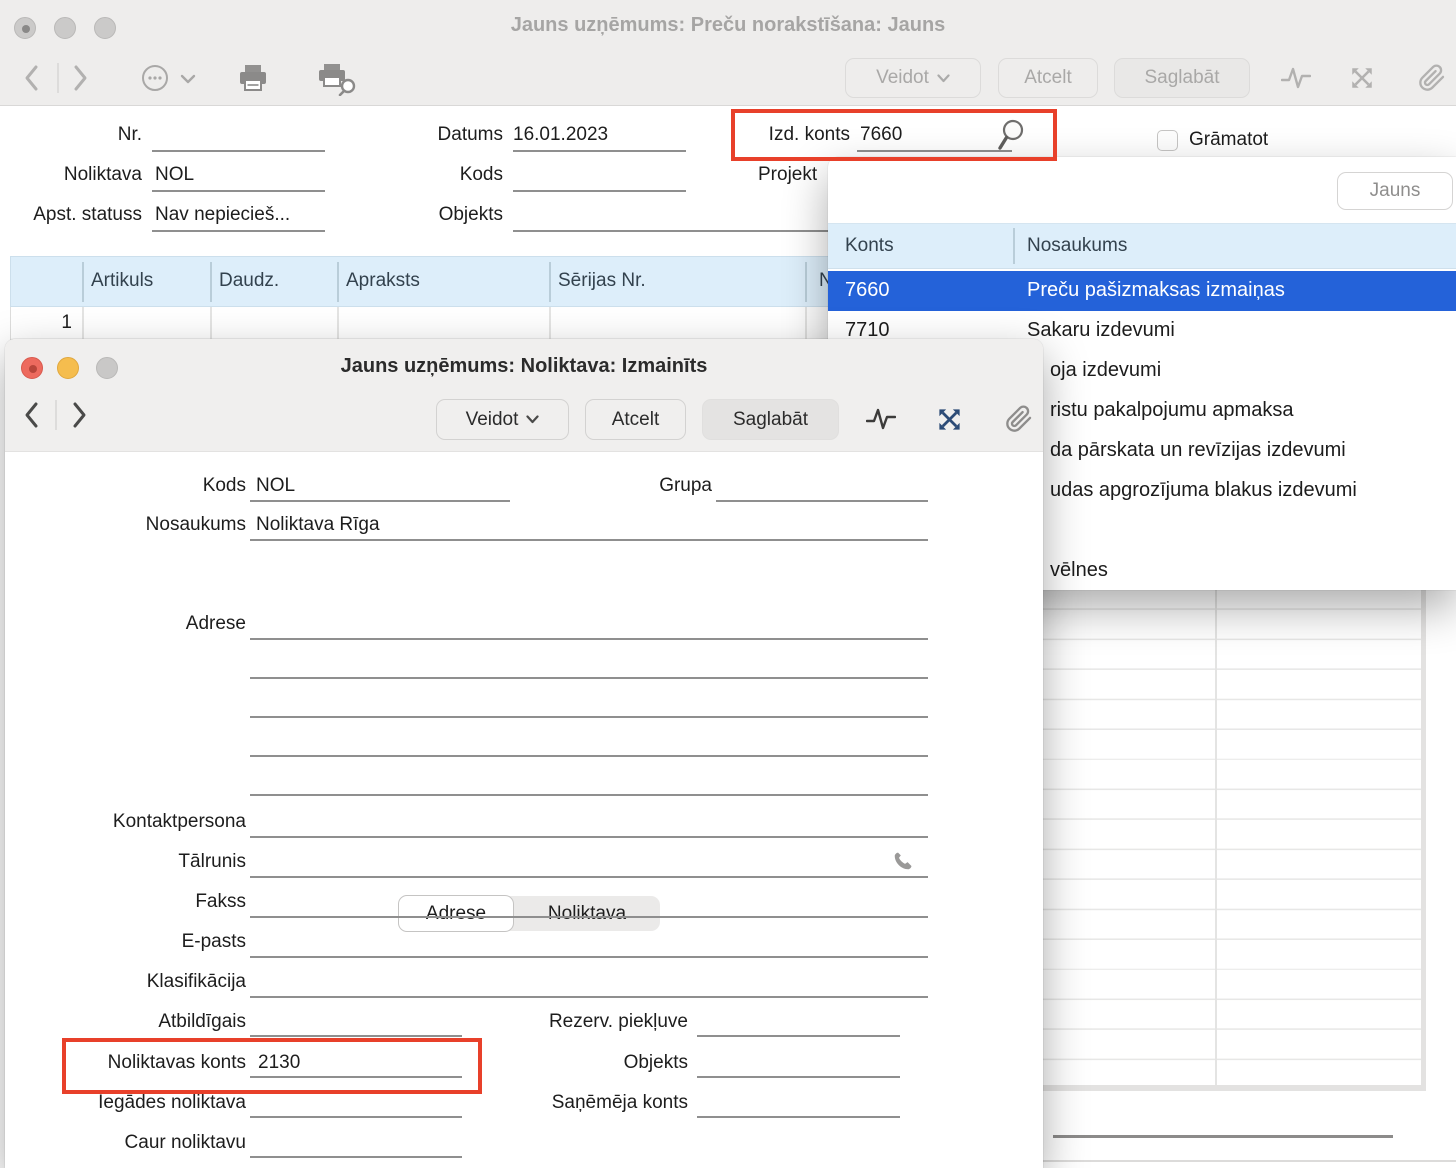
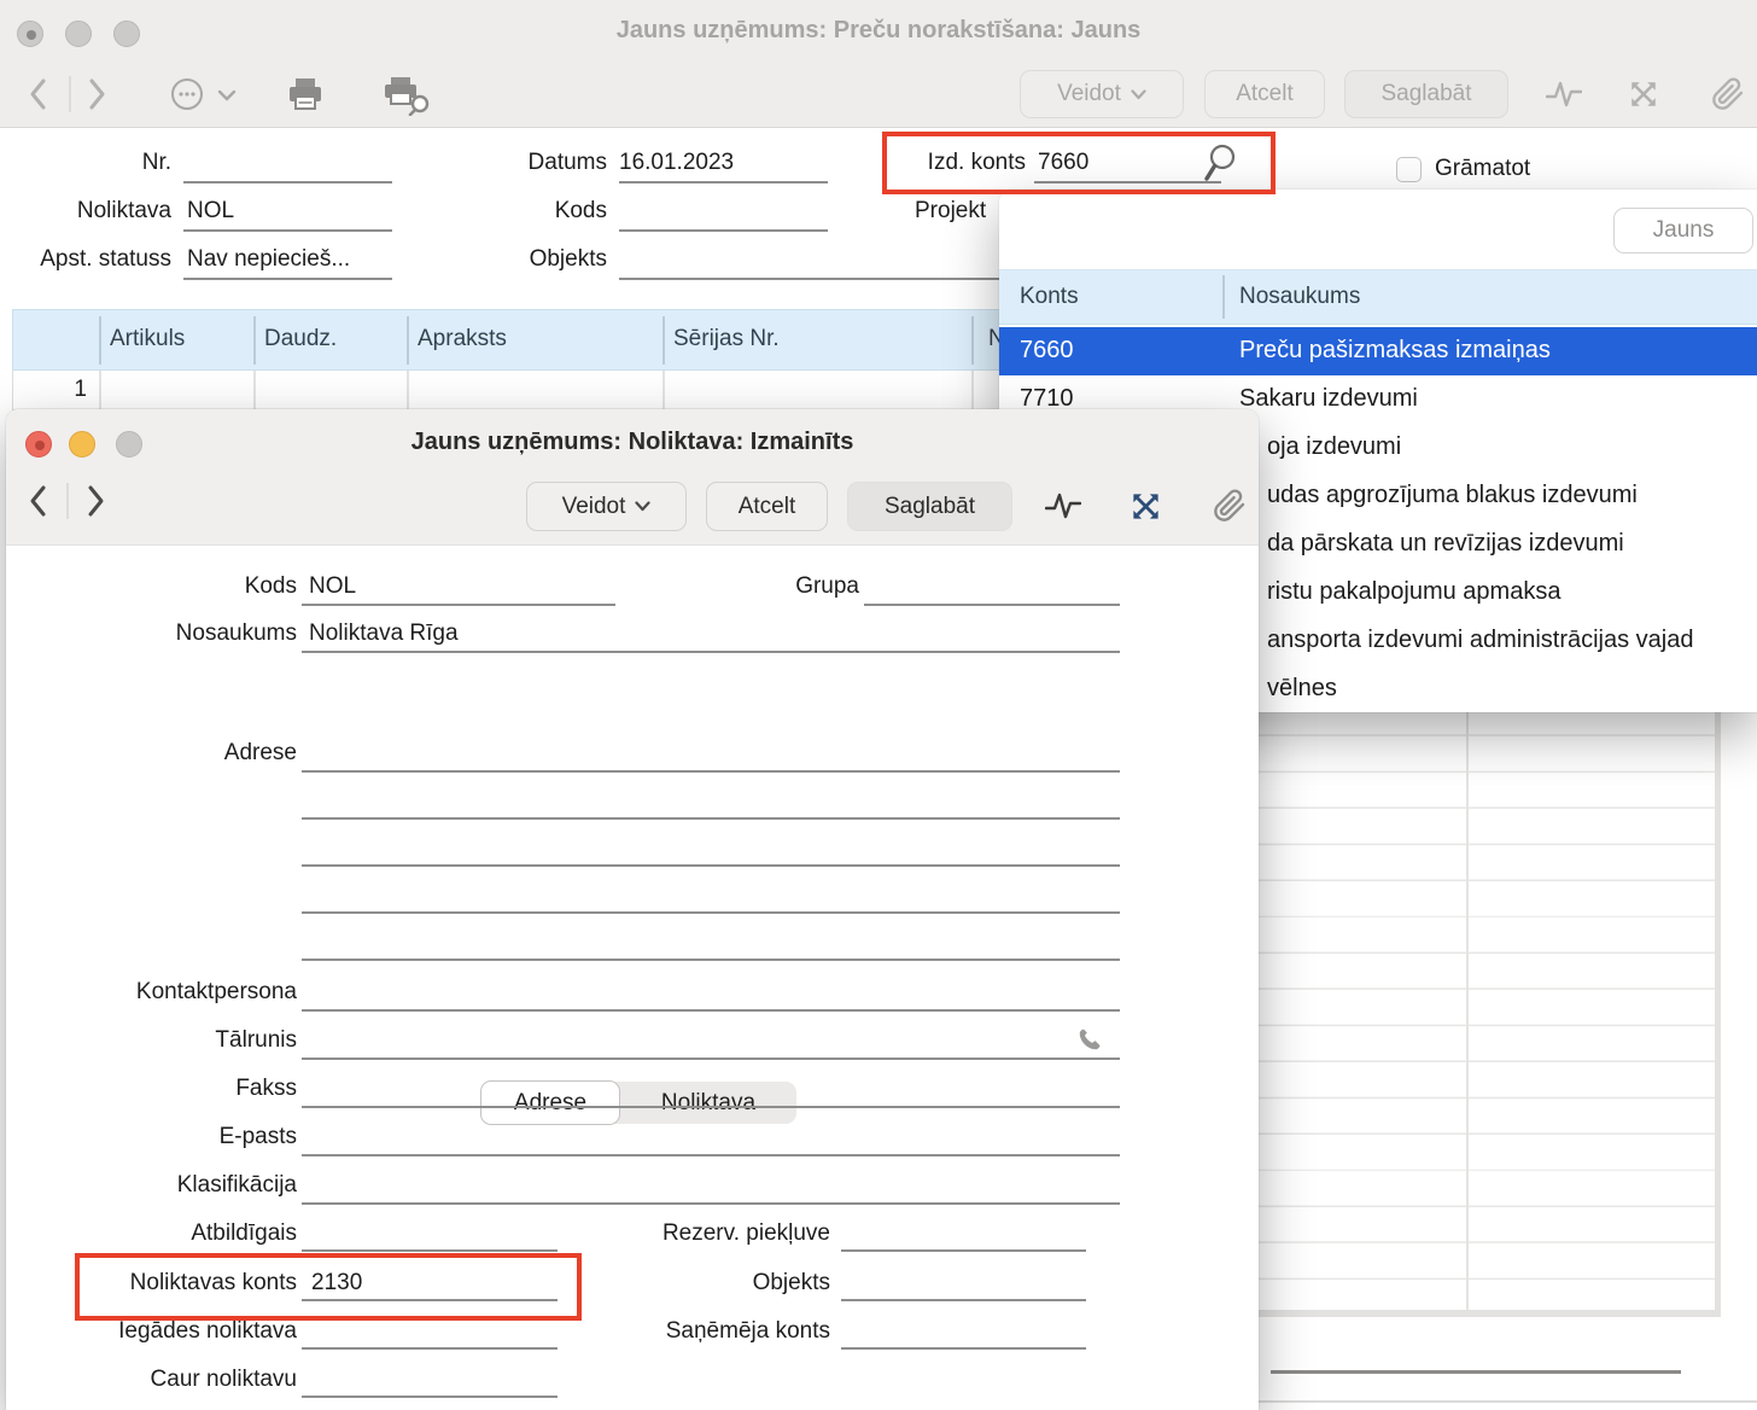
  Jauns uzņēmums: Preču norakstīšana: Jauns
  Veidot
  Atcelt
  Saglabāt
  Nr.
  Datums
  16.01.2023
  Izd. konts
  7660
  Grāmatot
  Noliktava
  NOL
  Kods
  Projekt
  Apst. statuss
  Nav nepiecieš...
  Objekts
  Artikuls
  Daudz.
  Apraksts
  Sērijas Nr.
  1
  Jauns
  Konts
  Nosaukums
  7660
  Preču pašizmaksas izmaiņas
  7710
  Sakaru izdevumi
  oja izdevumi
- ristu pakalpojumu apmaksa
+ udas apgrozījuma blakus izdevumi
  da pārskata un revīzijas izdevumi
- udas apgrozījuma blakus izdevumi
+ ristu pakalpojumu apmaksa
+ ansporta izdevumi administrācijas vajad
  vēlnes
  Jauns uzņēmums: Noliktava: Izmainīts
  Veidot
  Atcelt
  Saglabāt
  Kods
  NOL
  Grupa
  Nosaukums
  Noliktava Rīga
  Adrese
  Noliktava
  Adrese
  Kontaktpersona
  Tālrunis
  Fakss
  E-pasts
  Klasifikācija
  Atbildīgais
  Rezerv. piekļuve
  Noliktavas konts
  2130
  Objekts
  Iegādes noliktava
  Saņēmēja konts
  Caur noliktavu
